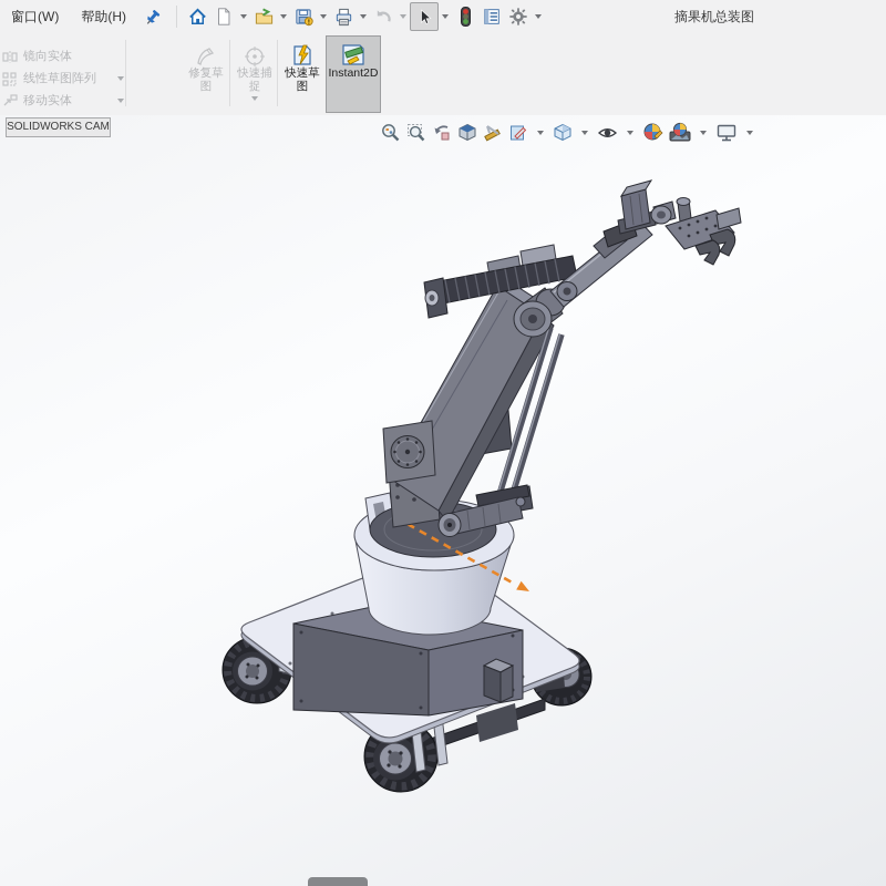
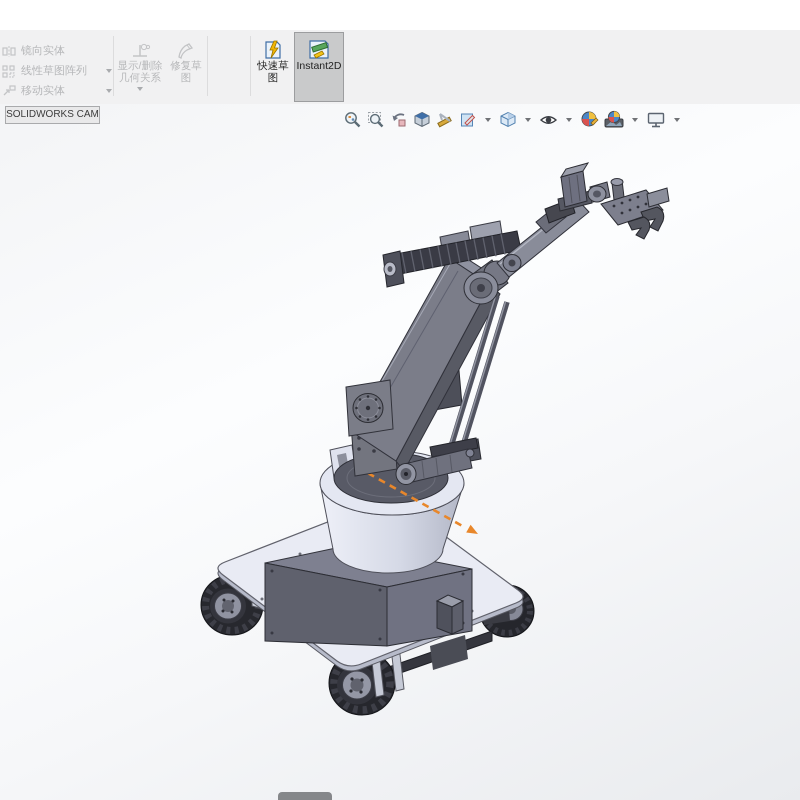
- 窗口(W)
- 帮助(H)
- 摘果机总装图
  镜向实体
  线性草图阵列
  移动实体
+ 显示/删除
+ 几何关系
  修复草
  图
- 快速捕
- 捉
  快速草
  图
  Instant2D
  SOLIDWORKS CAM
